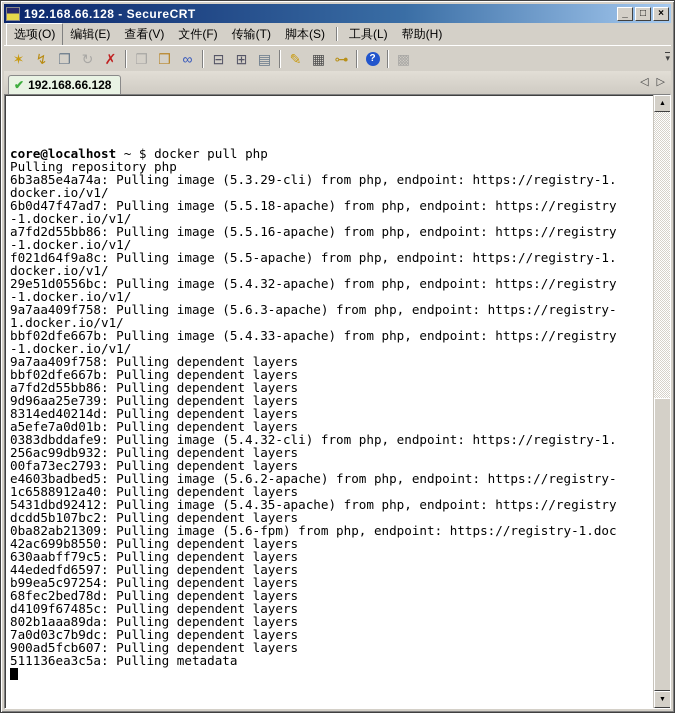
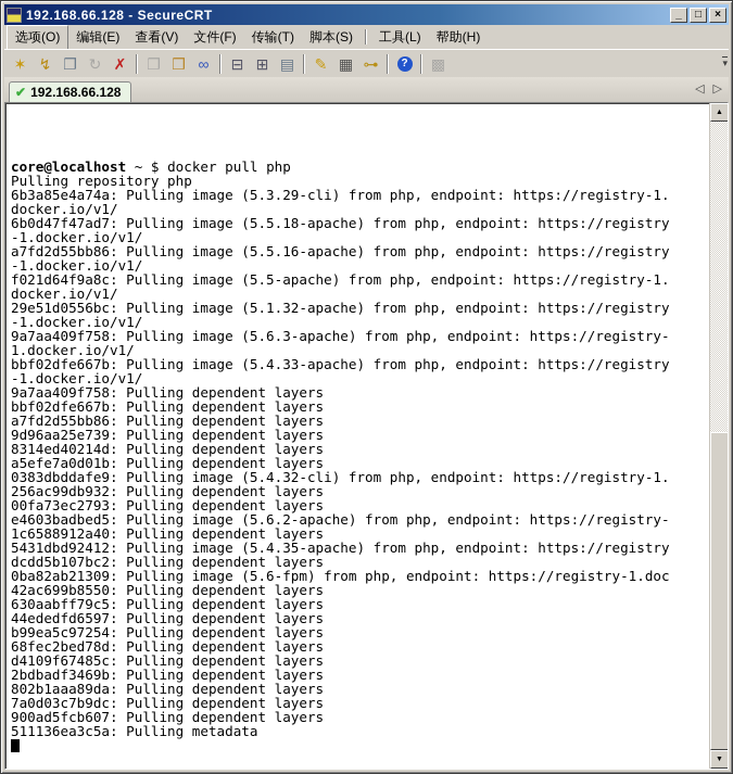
  192.168.66.128 - SecureCRT
  _
  □
  ×
  选项(O)
  编辑(E)
  查看(V)
  文件(F)
  传输(T)
  脚本(S)
  工具(L)
  帮助(H)
  ✶
  ↯
  ❐
  ↻
  ✗
  ❐
  ❒
  ∞
  ⊟
  ⊞
  ▤
  ✎
  ▦
  ⊶
  ?
  ▩
  ▾
  ✔
  192.168.66.128
  ◁
  ▷
  core@localhost ~ $ docker pull php
  Pulling repository php
  6b3a85e4a74a: Pulling image (5.3.29-cli) from php, endpoint: https://registry-1.
  docker.io/v1/
  6b0d47f47ad7: Pulling image (5.5.18-apache) from php, endpoint: https://registry
  -1.docker.io/v1/
  a7fd2d55bb86: Pulling image (5.5.16-apache) from php, endpoint: https://registry
  -1.docker.io/v1/
  f021d64f9a8c: Pulling image (5.5-apache) from php, endpoint: https://registry-1.
  docker.io/v1/
- 29e51d0556bc: Pulling image (5.4.32-apache) from php, endpoint: https://registry
+ 29e51d0556bc: Pulling image (5.1.32-apache) from php, endpoint: https://registry
  -1.docker.io/v1/
  9a7aa409f758: Pulling image (5.6.3-apache) from php, endpoint: https://registry-
  1.docker.io/v1/
  bbf02dfe667b: Pulling image (5.4.33-apache) from php, endpoint: https://registry
  -1.docker.io/v1/
  9a7aa409f758: Pulling dependent layers
  bbf02dfe667b: Pulling dependent layers
  a7fd2d55bb86: Pulling dependent layers
  9d96aa25e739: Pulling dependent layers
  8314ed40214d: Pulling dependent layers
  a5efe7a0d01b: Pulling dependent layers
  0383dbddafe9: Pulling image (5.4.32-cli) from php, endpoint: https://registry-1.
  256ac99db932: Pulling dependent layers
  00fa73ec2793: Pulling dependent layers
  e4603badbed5: Pulling image (5.6.2-apache) from php, endpoint: https://registry-
  1c6588912a40: Pulling dependent layers
  5431dbd92412: Pulling image (5.4.35-apache) from php, endpoint: https://registry
  dcdd5b107bc2: Pulling dependent layers
  0ba82ab21309: Pulling image (5.6-fpm) from php, endpoint: https://registry-1.doc
  42ac699b8550: Pulling dependent layers
  630aabff79c5: Pulling dependent layers
  44ededfd6597: Pulling dependent layers
  b99ea5c97254: Pulling dependent layers
  68fec2bed78d: Pulling dependent layers
  d4109f67485c: Pulling dependent layers
+ 2bdbadf3469b: Pulling dependent layers
  802b1aaa89da: Pulling dependent layers
  7a0d03c7b9dc: Pulling dependent layers
  900ad5fcb607: Pulling dependent layers
  511136ea3c5a: Pulling metadata
